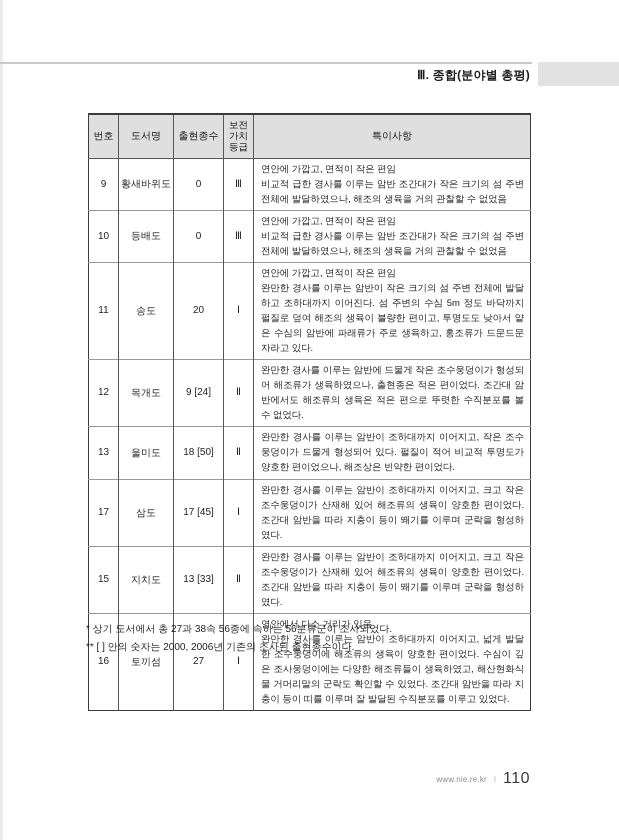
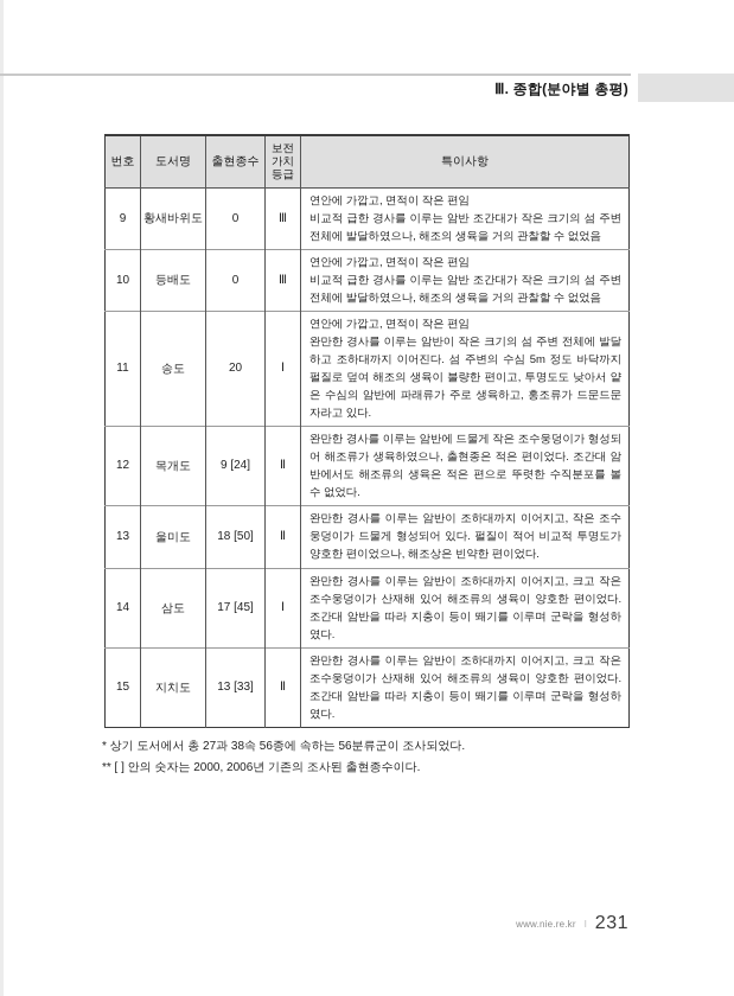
  Ⅲ. 종합(분야별 총평)
  번호	도서명	출현종수	보전 가치 등급	특이사항
  9	황새바위도	0	Ⅲ	연안에 가깝고, 면적이 작은 편임 비교적 급한 경사를 이루는 암반 조간대가 작은 크기의 섬 주변 전체에 발달하였으나, 해조의 생육을 거의 관찰할 수 없었음
  10	등배도	0	Ⅲ	연안에 가깝고, 면적이 작은 편임 비교적 급한 경사를 이루는 암반 조간대가 작은 크기의 섬 주변 전체에 발달하였으나, 해조의 생육을 거의 관찰할 수 없었음
  11	송도	20	Ⅰ	연안에 가깝고, 면적이 작은 편임 완만한 경사를 이루는 암반이 작은 크기의 섬 주변 전체에 발달하고 조하대까지 이어진다. 섬 주변의 수심 5m 정도 바닥까지 펄질로 덮여 해조의 생육이 불량한 편이고, 투명도도 낮아서 얕은 수심의 암반에 파래류가 주로 생육하고, 홍조류가 드문드문 자라고 있다.
  12	목개도	9 [24]	Ⅱ	완만한 경사를 이루는 암반에 드물게 작은 조수웅덩이가 형성되어 해조류가 생육하였으나, 출현종은 적은 편이었다. 조간대 암반에서도 해조류의 생육은 적은 편으로 뚜렷한 수직분포를 볼 수 없었다.
  13	울미도	18 [50]	Ⅱ	완만한 경사를 이루는 암반이 조하대까지 이어지고, 작은 조수웅덩이가 드물게 형성되어 있다. 펄질이 적어 비교적 투명도가 양호한 편이었으나, 해조상은 빈약한 편이었다.
- 17	삼도	17 [45]	Ⅰ	완만한 경사를 이루는 암반이 조하대까지 이어지고, 크고 작은 조수웅덩이가 산재해 있어 해조류의 생육이 양호한 편이었다. 조간대 암반을 따라 지충이 등이 뙈기를 이루며 군락을 형성하였다.
+ 14	삼도	17 [45]	Ⅰ	완만한 경사를 이루는 암반이 조하대까지 이어지고, 크고 작은 조수웅덩이가 산재해 있어 해조류의 생육이 양호한 편이었다. 조간대 암반을 따라 지충이 등이 뙈기를 이루며 군락을 형성하였다.
  15	지치도	13 [33]	Ⅱ	완만한 경사를 이루는 암반이 조하대까지 이어지고, 크고 작은 조수웅덩이가 산재해 있어 해조류의 생육이 양호한 편이었다. 조간대 암반을 따라 지충이 등이 뙈기를 이루며 군락을 형성하였다.
- 16	토끼섬	27	Ⅰ	연안에서 다소 거리가 있음 완만한 경사를 이루는 암반이 조하대까지 이어지고, 넓게 발달한 조수웅덩이에 해조류의 생육이 양호한 편이었다. 수심이 깊은 조사웅덩이에는 다양한 해조류들이 생육하였고, 해산현화식물 거머리말의 군락도 확인할 수 있었다. 조간대 암반을 따라 지충이 등이 띠를 이루며 잘 발달된 수직분포를 이루고 있었다.
  * 상기 도서에서 총 27과 38속 56종에 속하는 56분류군이 조사되었다.
  ** [ ] 안의 숫자는 2000, 2006년 기존의 조사된 출현종수이다.
  www.nie.re.kr
  ǀ
- 110
+ 231
